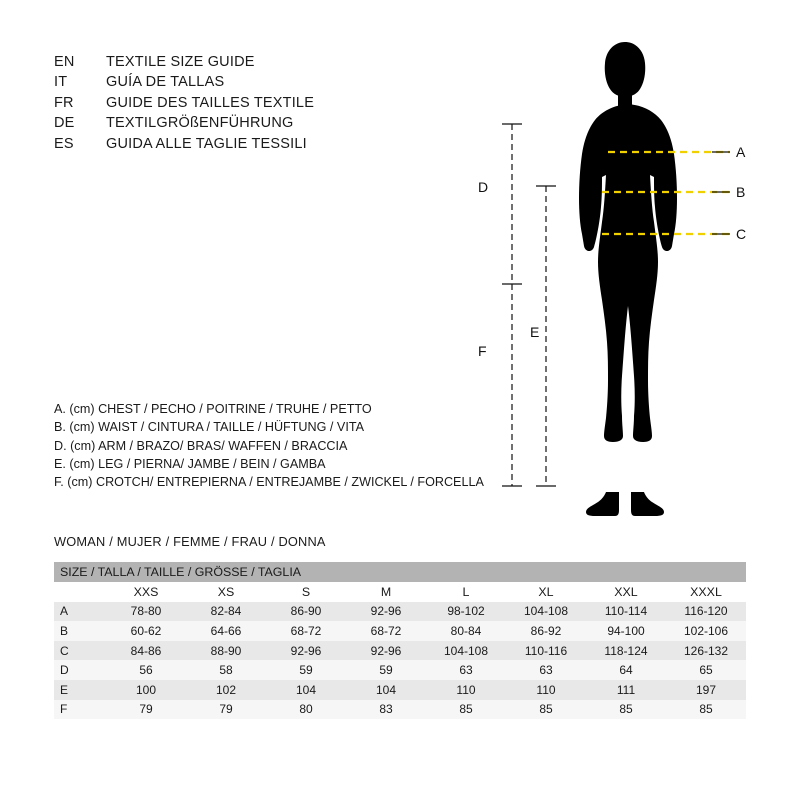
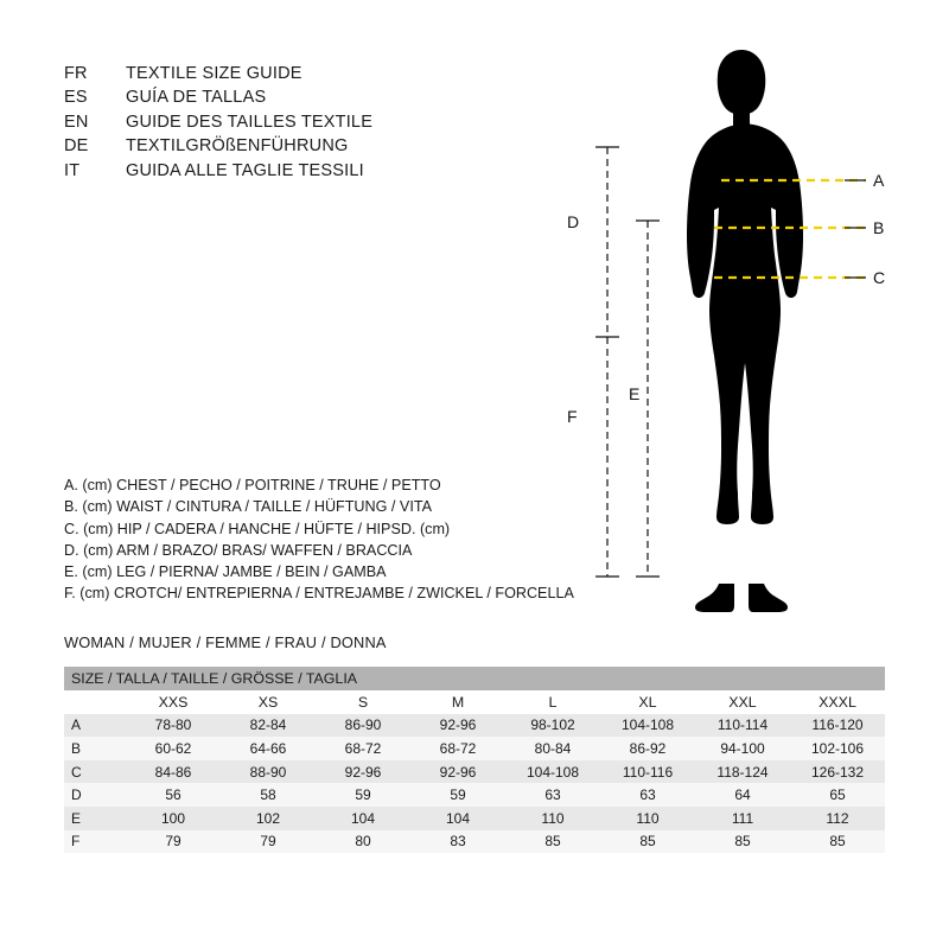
- EN
+ FR
  TEXTILE SIZE GUIDE
- IT
+ ES
  GUÍA DE TALLAS
- FR
+ EN
  GUIDE DES TAILLES TEXTILE
  DE
  TEXTILGRÖßENFÜHRUNG
- ES
+ IT
  GUIDA ALLE TAGLIE TESSILI
  A
  B
  C
  D
  E
  F
  A. (cm) CHEST / PECHO / POITRINE / TRUHE / PETTO
  B. (cm) WAIST / CINTURA / TAILLE / HÜFTUNG / VITA
+ C. (cm) HIP / CADERA / HANCHE / HÜFTE / HIPSD. (cm)
  D. (cm) ARM / BRAZO/ BRAS/ WAFFEN / BRACCIA
  E. (cm) LEG / PIERNA/ JAMBE / BEIN / GAMBA
  F. (cm) CROTCH/ ENTREPIERNA / ENTREJAMBE / ZWICKEL / FORCELLA
  WOMAN / MUJER / FEMME / FRAU / DONNA
  SIZE / TALLA / TAILLE / GRÖSSE / TAGLIA
  	XXS	XS	S	M	L	XL	XXL	XXXL
  A	78-80	82-84	86-90	92-96	98-102	104-108	110-114	116-120
  B	60-62	64-66	68-72	68-72	80-84	86-92	94-100	102-106
  C	84-86	88-90	92-96	92-96	104-108	110-116	118-124	126-132
  D	56	58	59	59	63	63	64	65
- E	100	102	104	104	110	110	111	197
+ E	100	102	104	104	110	110	111	112
  F	79	79	80	83	85	85	85	85
